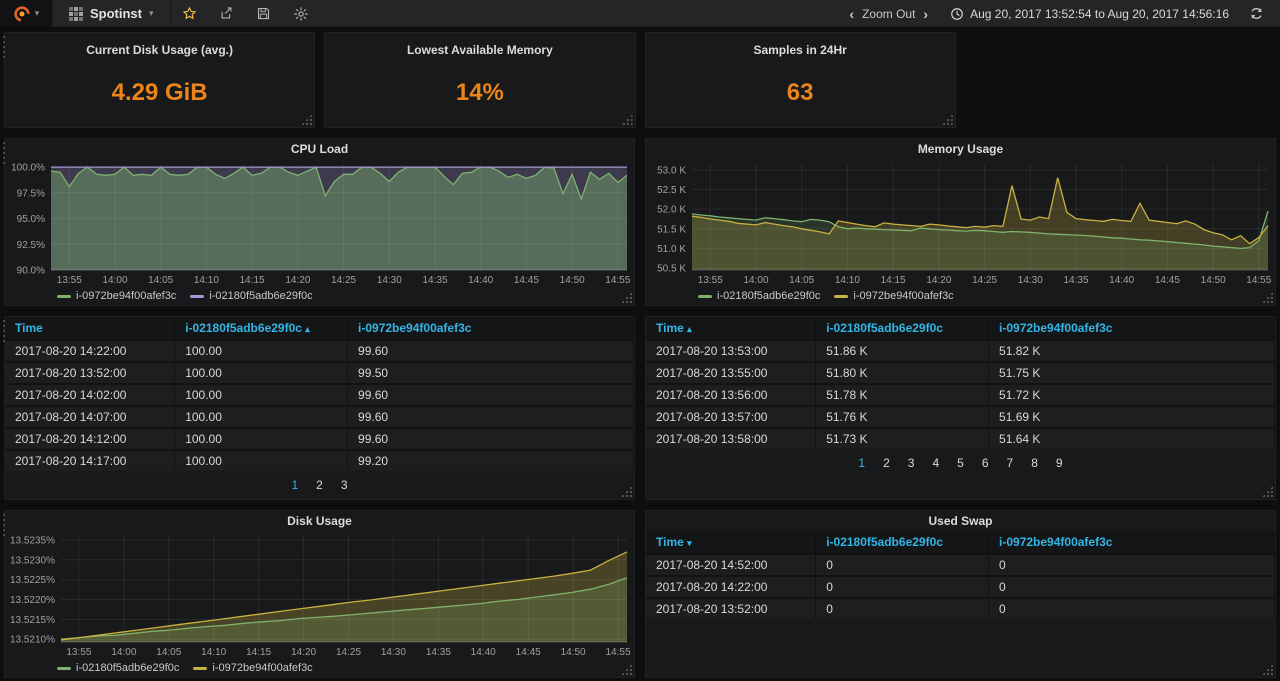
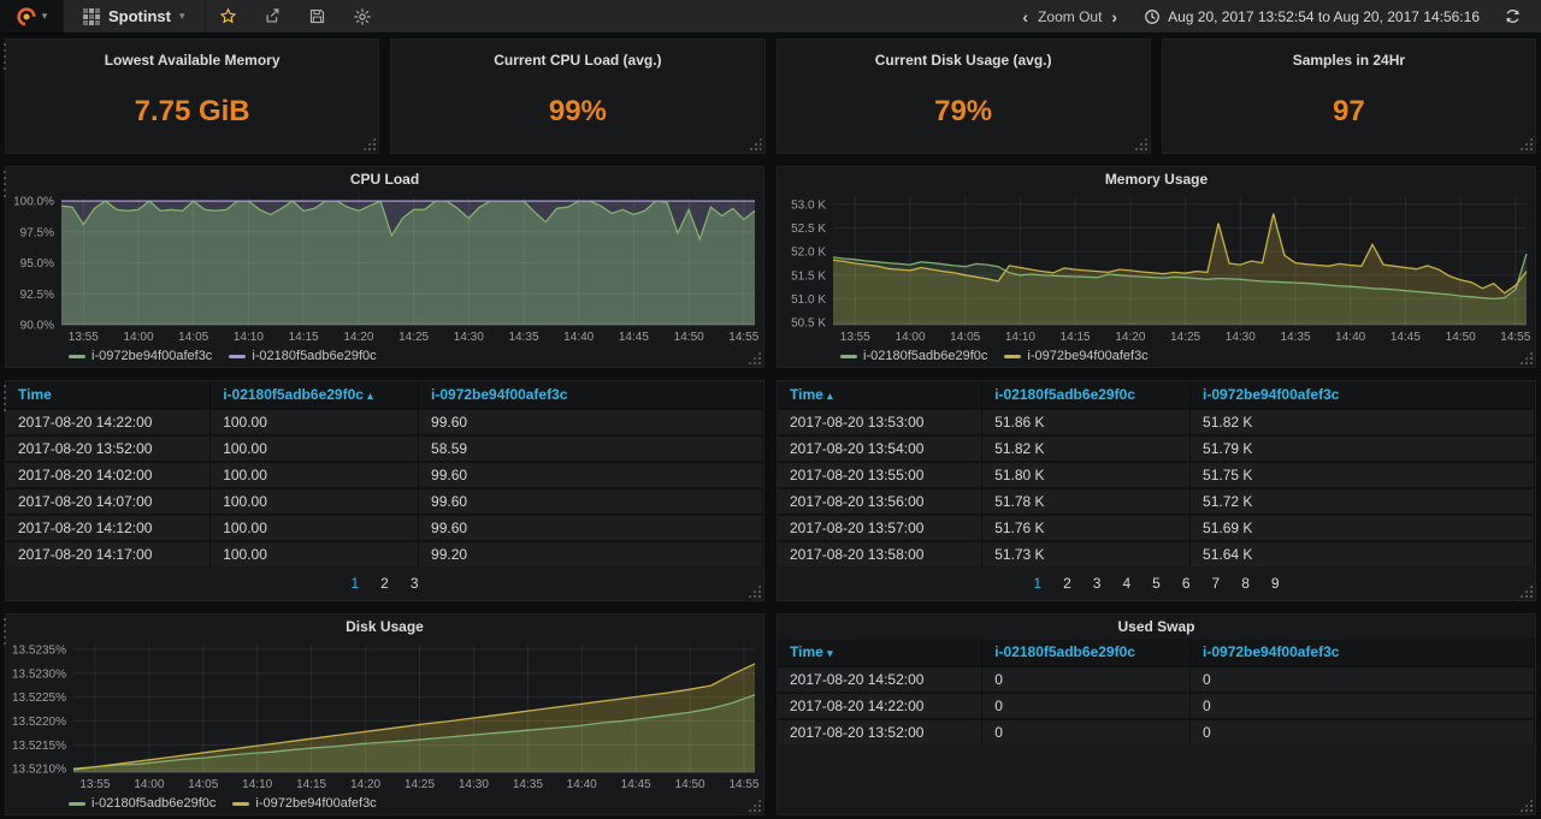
  ▾
  Spotinst
  ▾
  ‹
  Zoom Out
  ›
  Aug 20, 2017 13:52:54 to Aug 20, 2017 14:56:16
- Current Disk Usage (avg.)
+ Lowest Available Memory
- 4.29 GiB
+ 7.75 GiB
+ Current CPU Load (avg.)
+ 99%
- Lowest Available Memory
+ Current Disk Usage (avg.)
- 14%
+ 79%
  Samples in 24Hr
- 63
+ 97
  CPU Load
  100.0%
  97.5%
  95.0%
  92.5%
  90.0%
  13:55
  14:00
  14:05
  14:10
  14:15
  14:20
  14:25
  14:30
  14:35
  14:40
  14:45
  14:50
  14:55
  i-0972be94f00afef3c
  i-02180f5adb6e29f0c
  Memory Usage
  53.0 K
  52.5 K
  52.0 K
  51.5 K
  51.0 K
  50.5 K
  13:55
  14:00
  14:05
  14:10
  14:15
  14:20
  14:25
  14:30
  14:35
  14:40
  14:45
  14:50
  14:55
  i-02180f5adb6e29f0c
  i-0972be94f00afef3c
  Time	i-02180f5adb6e29f0c ▴	i-0972be94f00afef3c
  2017-08-20 14:22:00	100.00	99.60
- 2017-08-20 13:52:00	100.00	99.50
+ 2017-08-20 13:52:00	100.00	58.59
  2017-08-20 14:02:00	100.00	99.60
  2017-08-20 14:07:00	100.00	99.60
  2017-08-20 14:12:00	100.00	99.60
  2017-08-20 14:17:00	100.00	99.20
  1
  2
  3
  Time ▴	i-02180f5adb6e29f0c	i-0972be94f00afef3c
  2017-08-20 13:53:00	51.86 K	51.82 K
+ 2017-08-20 13:54:00	51.82 K	51.79 K
  2017-08-20 13:55:00	51.80 K	51.75 K
  2017-08-20 13:56:00	51.78 K	51.72 K
  2017-08-20 13:57:00	51.76 K	51.69 K
  2017-08-20 13:58:00	51.73 K	51.64 K
  1
  2
  3
  4
  5
  6
  7
  8
  9
  Disk Usage
  13.5235%
  13.5230%
  13.5225%
  13.5220%
  13.5215%
  13.5210%
  13:55
  14:00
  14:05
  14:10
  14:15
  14:20
  14:25
  14:30
  14:35
  14:40
  14:45
  14:50
  14:55
  i-02180f5adb6e29f0c
  i-0972be94f00afef3c
  Used Swap
  Time ▾	i-02180f5adb6e29f0c	i-0972be94f00afef3c
  2017-08-20 14:52:00	0	0
  2017-08-20 14:22:00	0	0
  2017-08-20 13:52:00	0	0
